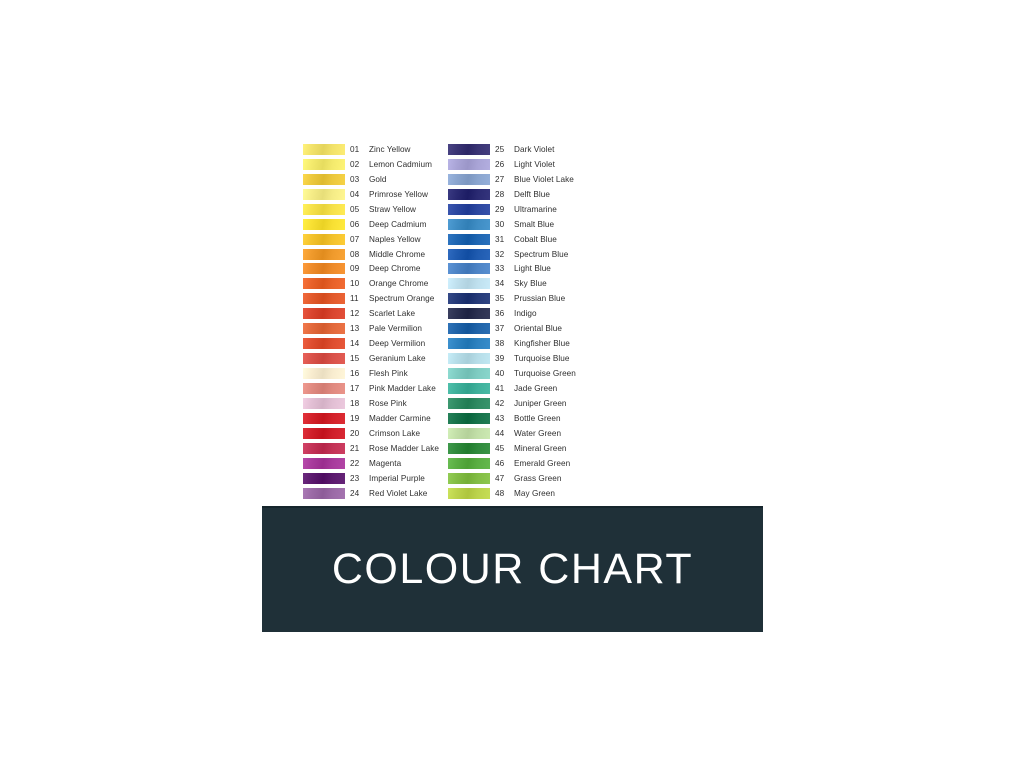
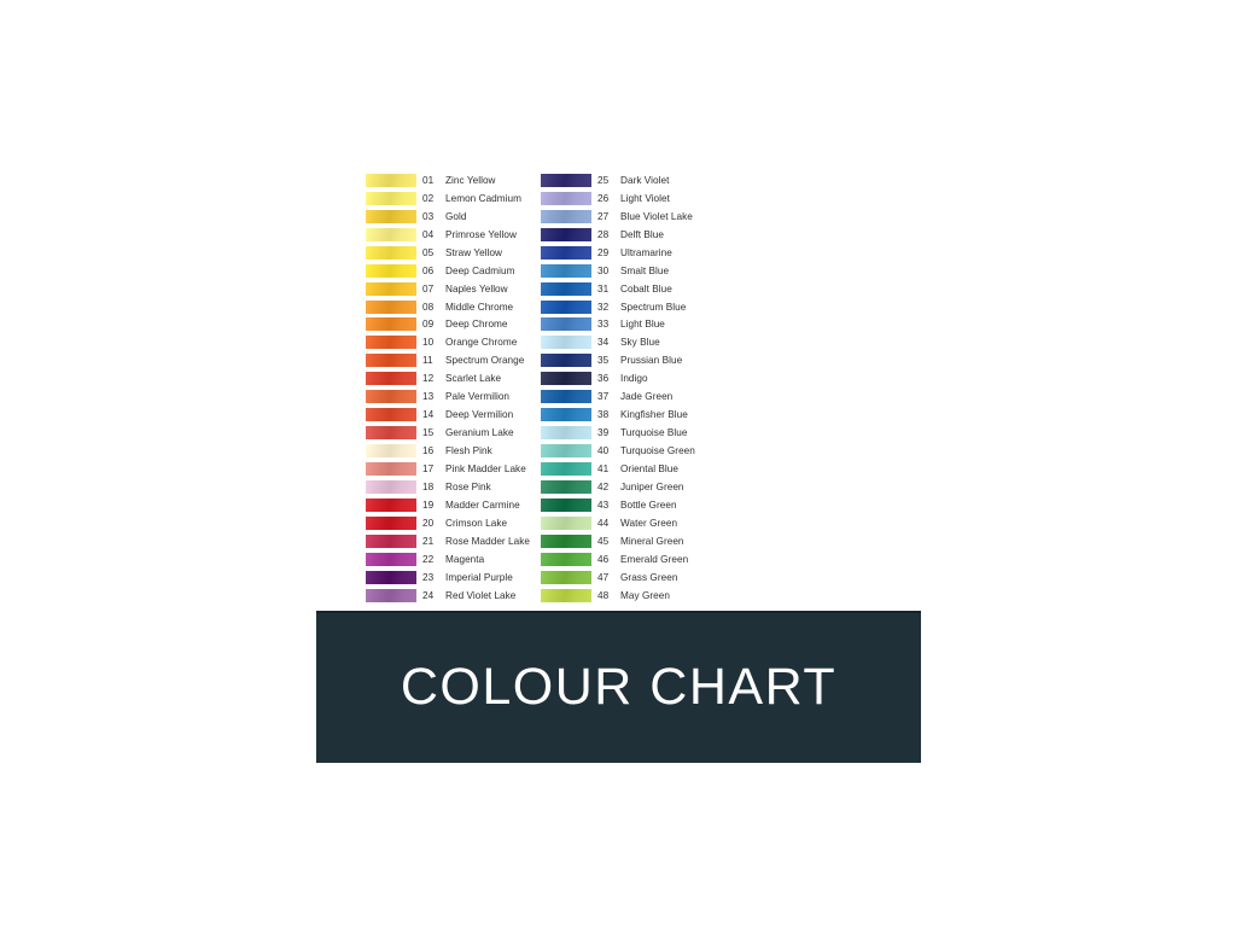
  01
  Zinc Yellow
  02
  Lemon Cadmium
  03
  Gold
  04
  Primrose Yellow
  05
  Straw Yellow
  06
  Deep Cadmium
  07
  Naples Yellow
  08
  Middle Chrome
  09
  Deep Chrome
  10
  Orange Chrome
  11
  Spectrum Orange
  12
  Scarlet Lake
  13
  Pale Vermilion
  14
  Deep Vermilion
  15
  Geranium Lake
  16
  Flesh Pink
  17
  Pink Madder Lake
  18
  Rose Pink
  19
  Madder Carmine
  20
  Crimson Lake
  21
  Rose Madder Lake
  22
  Magenta
  23
  Imperial Purple
  24
  Red Violet Lake
  25
  Dark Violet
  26
  Light Violet
  27
  Blue Violet Lake
  28
  Delft Blue
  29
  Ultramarine
  30
  Smalt Blue
  31
  Cobalt Blue
  32
  Spectrum Blue
  33
  Light Blue
  34
  Sky Blue
  35
  Prussian Blue
  36
  Indigo
  37
- Oriental Blue
+ Jade Green
  38
  Kingfisher Blue
  39
  Turquoise Blue
  40
  Turquoise Green
  41
- Jade Green
+ Oriental Blue
  42
  Juniper Green
  43
  Bottle Green
  44
  Water Green
  45
  Mineral Green
  46
  Emerald Green
  47
  Grass Green
  48
  May Green
  COLOUR CHART
